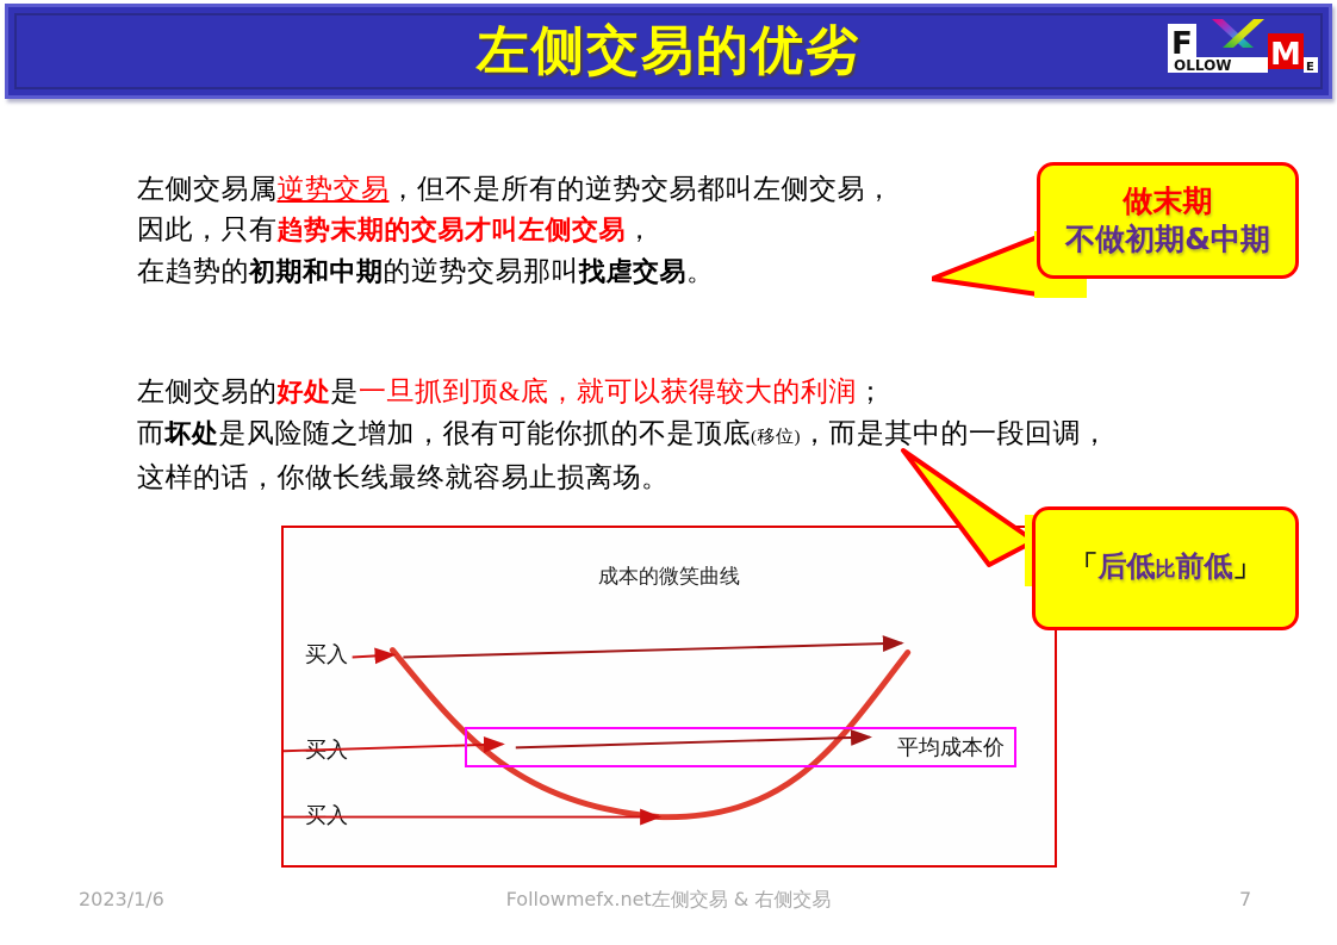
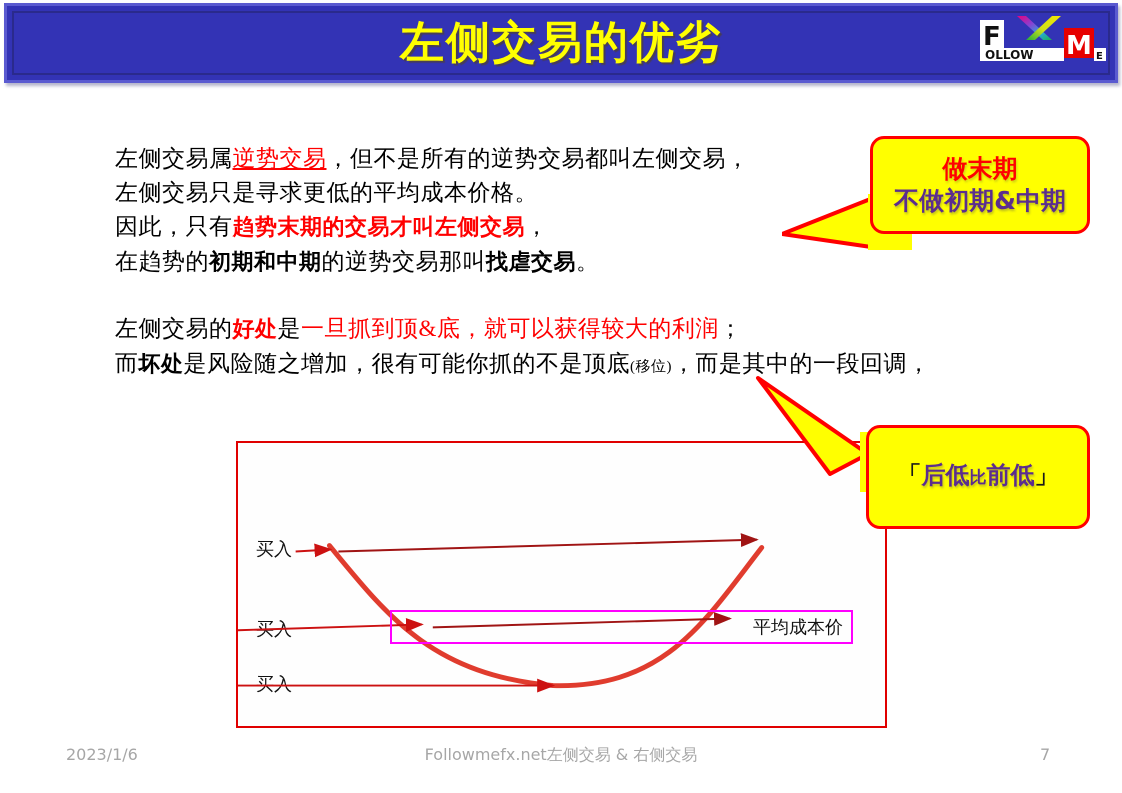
  左侧交易的优劣
  F
  M
  OLLOW
  E
  左侧交易属逆势交易，但不是所有的逆势交易都叫左侧交易，
+ 左侧交易只是寻求更低的平均成本价格。
  因此，只有趋势末期的交易才叫左侧交易，
  在趋势的初期和中期的逆势交易那叫找虐交易。
  左侧交易的好处是一旦抓到顶&底，就可以获得较大的利润；
  而坏处是风险随之增加，很有可能你抓的不是顶底(移位)，而是其中的一段回调，
- 这样的话，你做长线最终就容易止损离场。
  做末期
  不做初期&中期
  「后低比前低」
- 成本的微笑曲线
  买入
  买入
  平均成本价
  2023/1/6
  Followmefx.net左侧交易 & 右侧交易
  7
